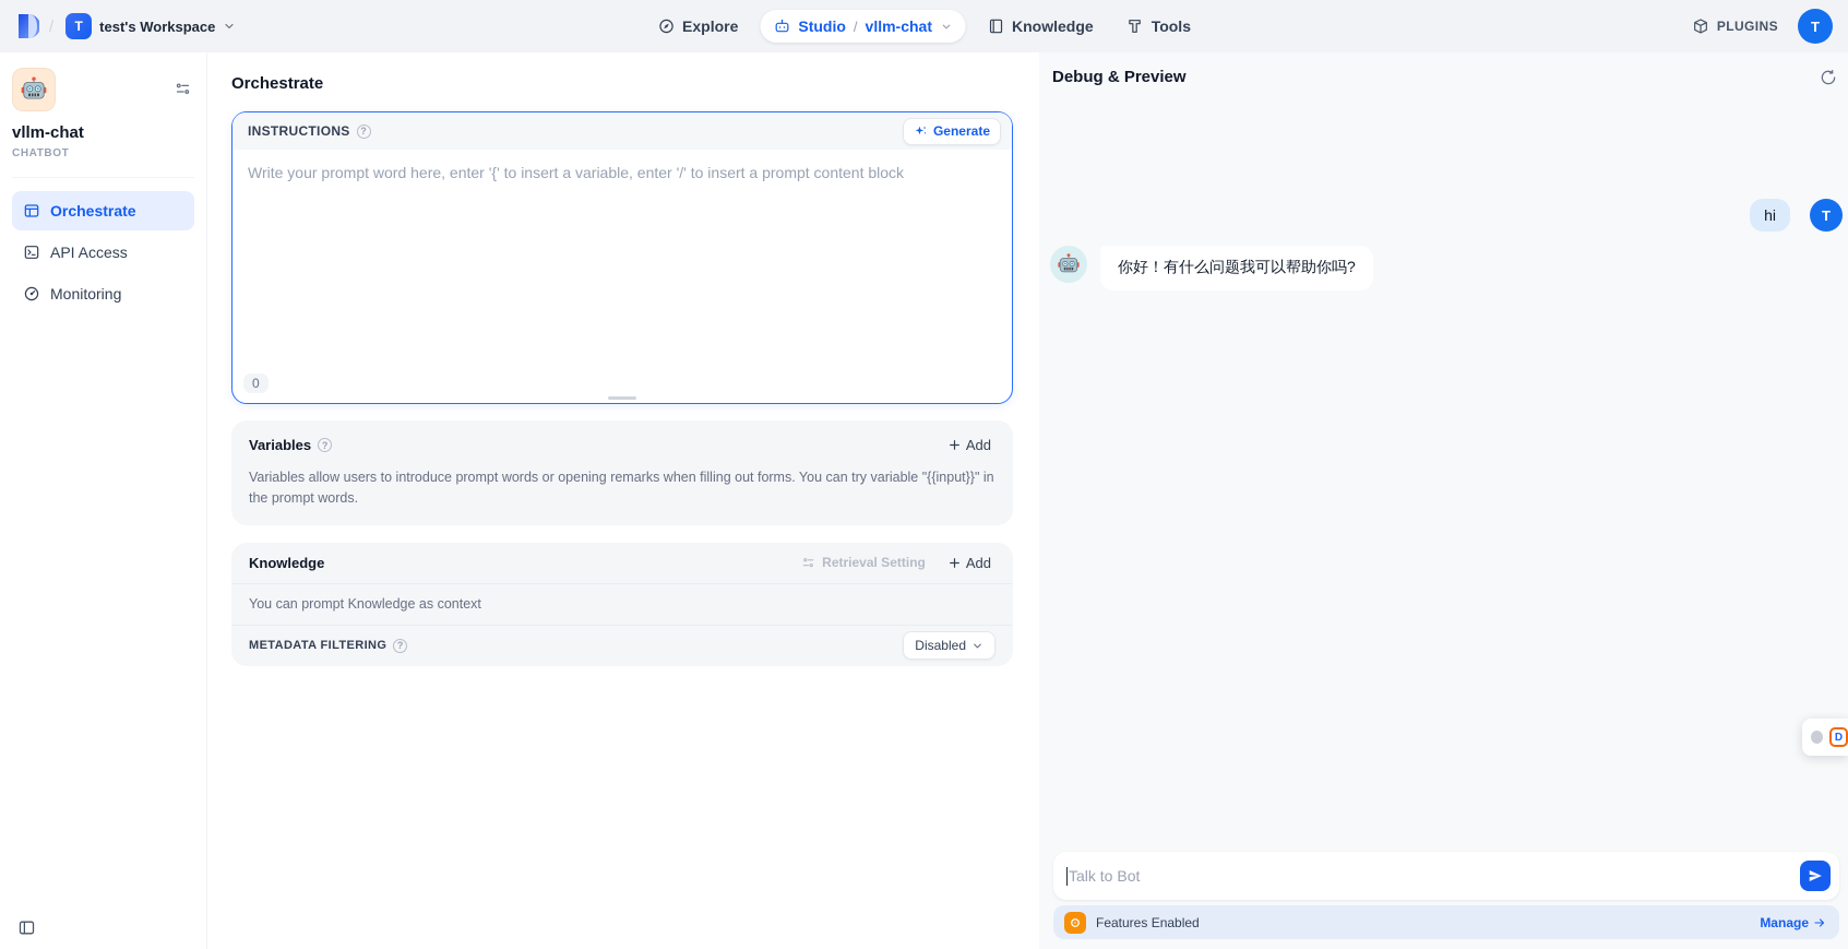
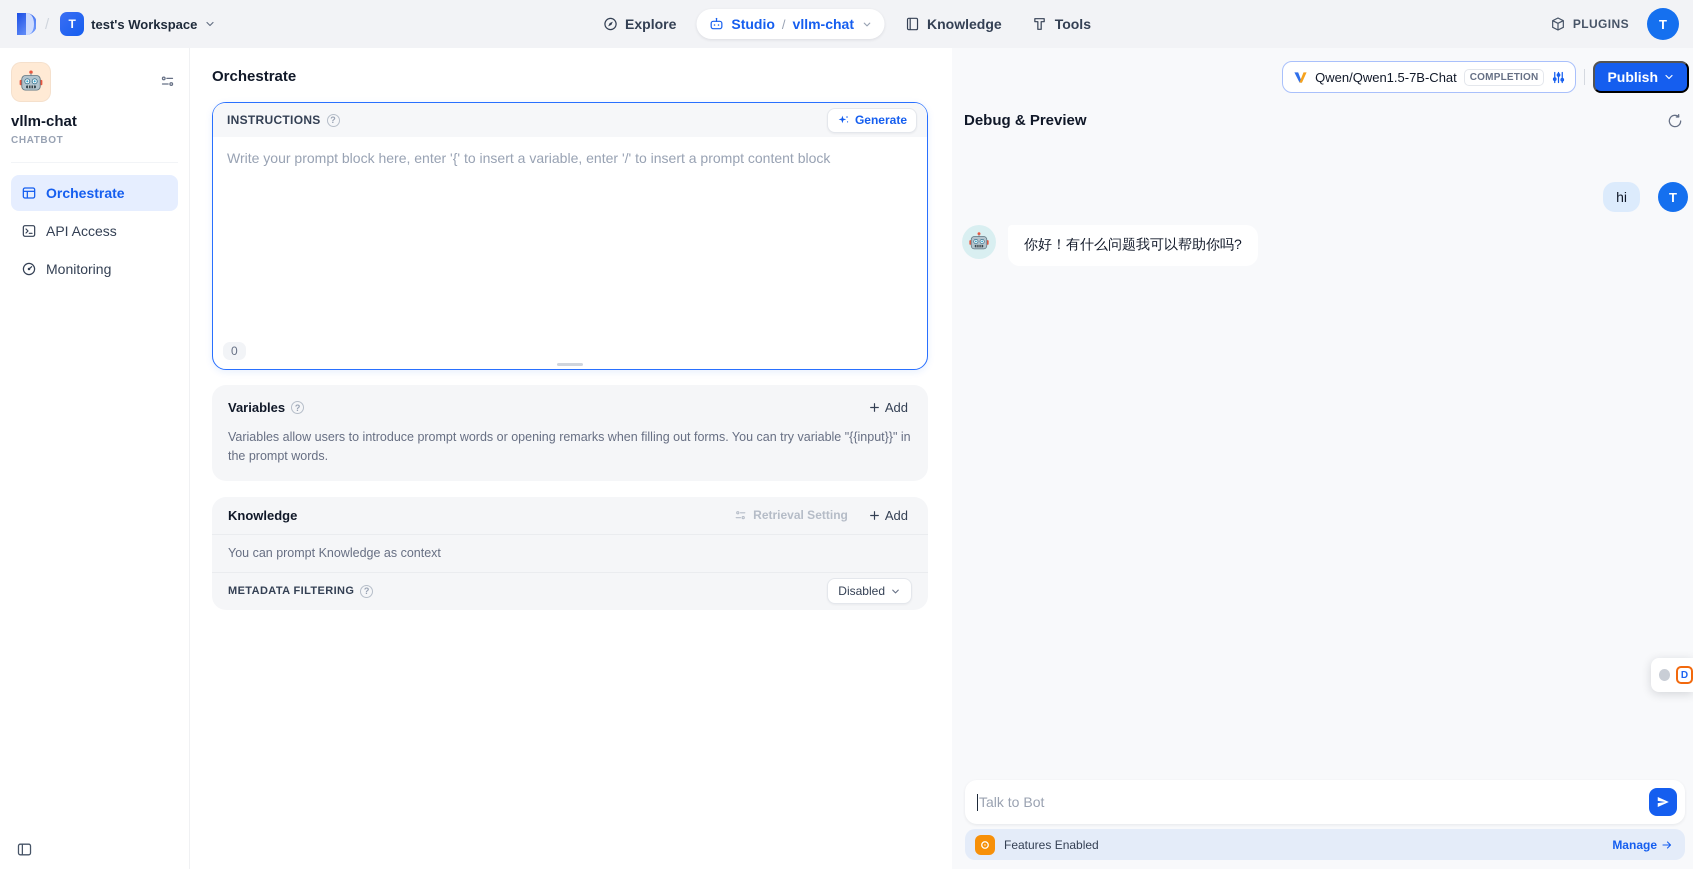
  /
  T
  test's Workspace
  Explore
  Studio
  /
  vllm-chat
  Knowledge
  Tools
  PLUGINS
  T
  vllm-chat
  CHATBOT
  Orchestrate
  API Access
  Monitoring
  Orchestrate
  INSTRUCTIONS
  ?
  Generate
- Write your prompt word here, enter '{' to insert a variable, enter '/' to insert a prompt content block
+ Write your prompt block here, enter '{' to insert a variable, enter '/' to insert a prompt content block
  0
  Variables
  ?
  Add
  Variables allow users to introduce prompt words or opening remarks when filling out forms. You can try variable "{{input}}" in the prompt words.
  Knowledge
  Retrieval Setting
  Add
  You can prompt Knowledge as context
  METADATA FILTERING
  ?
  Disabled
+ Qwen/Qwen1.5-7B-Chat
+ COMPLETION
+ Publish
  Debug & Preview
  hi
  T
  你好！有什么问题我可以帮助你吗?
  Talk to Bot
  Features Enabled
  Manage
  D
